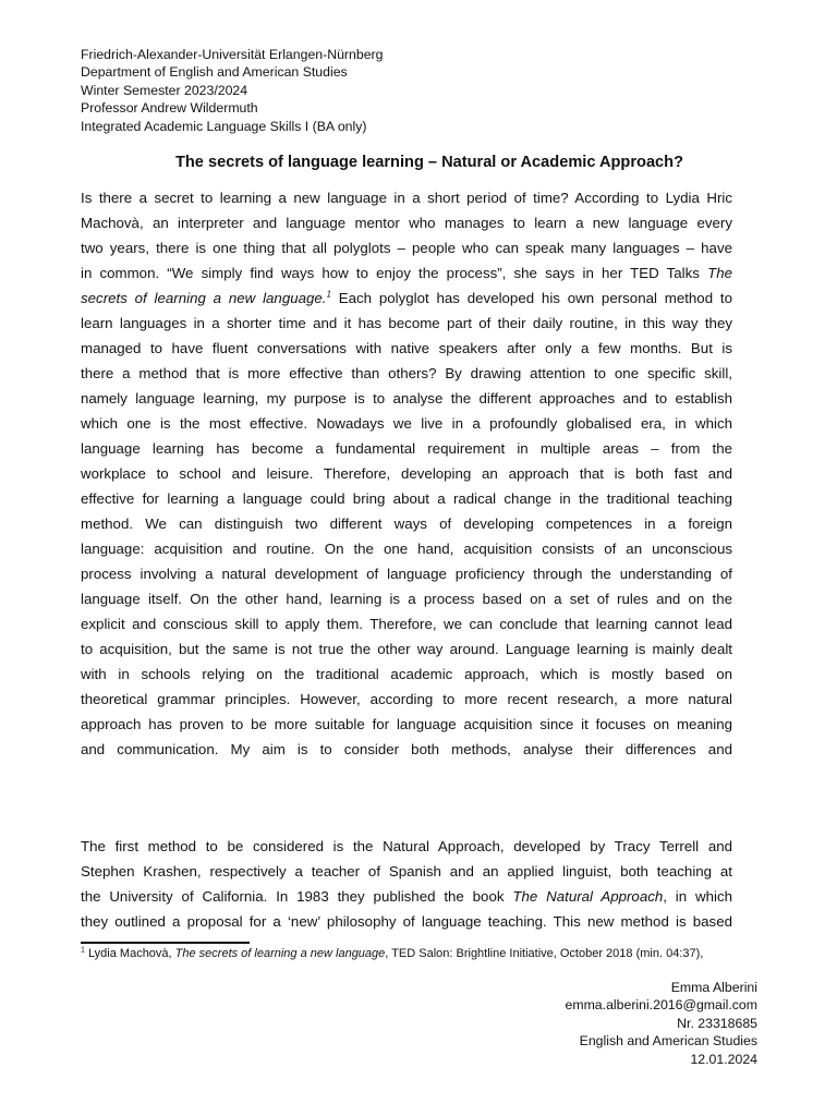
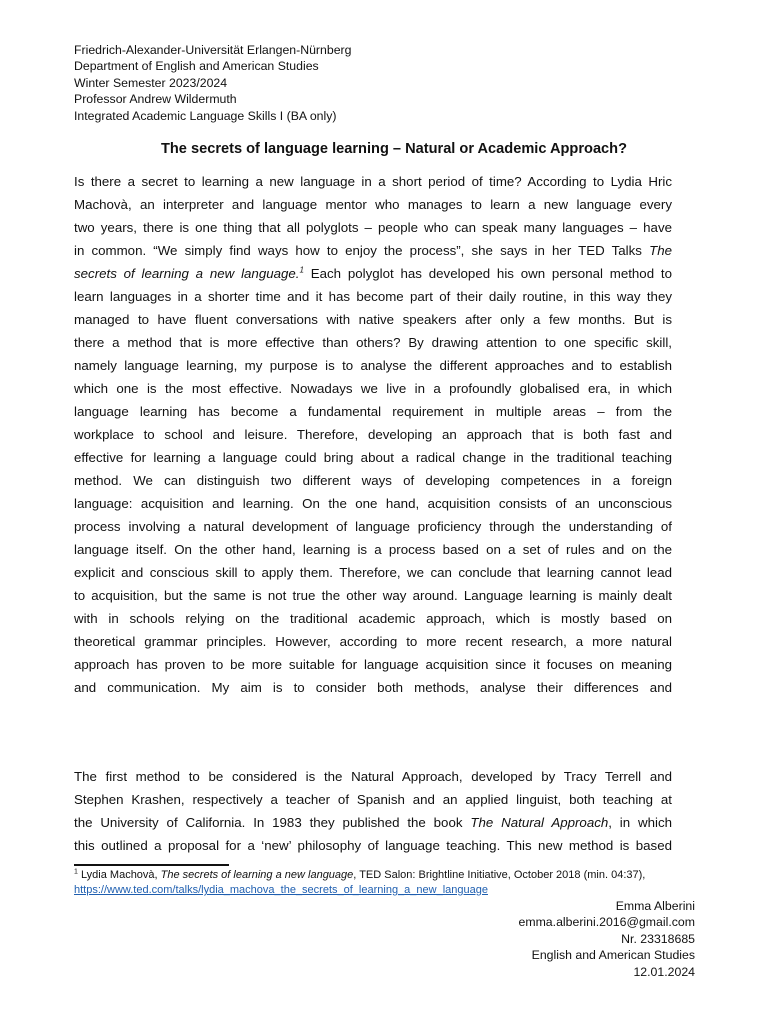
  Friedrich-Alexander-Universität Erlangen-Nürnberg
  Department of English and American Studies
  Winter Semester 2023/2024
  Professor Andrew Wildermuth
  Integrated Academic Language Skills I (BA only)
  The secrets of language learning – Natural or Academic Approach?
  Is there a secret to learning a new language in a short period of time? According to Lydia Hric
  Machovà, an interpreter and language mentor who manages to learn a new language every
  two years, there is one thing that all polyglots – people who can speak many languages – have
  in common. “We simply find ways how to enjoy the process”, she says in her TED Talks The
  secrets of learning a new language.1 Each polyglot has developed his own personal method to
  learn languages in a shorter time and it has become part of their daily routine, in this way they
  managed to have fluent conversations with native speakers after only a few months. But is
  there a method that is more effective than others? By drawing attention to one specific skill,
  namely language learning, my purpose is to analyse the different approaches and to establish
  which one is the most effective. Nowadays we live in a profoundly globalised era, in which
  language learning has become a fundamental requirement in multiple areas – from the
  workplace to school and leisure. Therefore, developing an approach that is both fast and
  effective for learning a language could bring about a radical change in the traditional teaching
  method. We can distinguish two different ways of developing competences in a foreign
- language: acquisition and routine. On the one hand, acquisition consists of an unconscious
+ language: acquisition and learning. On the one hand, acquisition consists of an unconscious
  process involving a natural development of language proficiency through the understanding of
  language itself. On the other hand, learning is a process based on a set of rules and on the
  explicit and conscious skill to apply them. Therefore, we can conclude that learning cannot lead
  to acquisition, but the same is not true the other way around. Language learning is mainly dealt
  with in schools relying on the traditional academic approach, which is mostly based on
  theoretical grammar principles. However, according to more recent research, a more natural
  approach has proven to be more suitable for language acquisition since it focuses on meaning
  and communication. My aim is to consider both methods, analyse their differences and
  The first method to be considered is the Natural Approach, developed by Tracy Terrell and
  Stephen Krashen, respectively a teacher of Spanish and an applied linguist, both teaching at
  the University of California. In 1983 they published the book The Natural Approach, in which
- they outlined a proposal for a ‘new’ philosophy of language teaching. This new method is based
+ this outlined a proposal for a ‘new’ philosophy of language teaching. This new method is based
  Lydia Machovà, The secrets of learning a new language, TED Salon: Brightline Initiative, October 2018 (min. 04:37),
+ https://www.ted.com/talks/lydia_machova_the_secrets_of_learning_a_new_language
  Emma Alberini
  emma.alberini.2016@gmail.com
  Nr. 23318685
  English and American Studies
  12.01.2024
